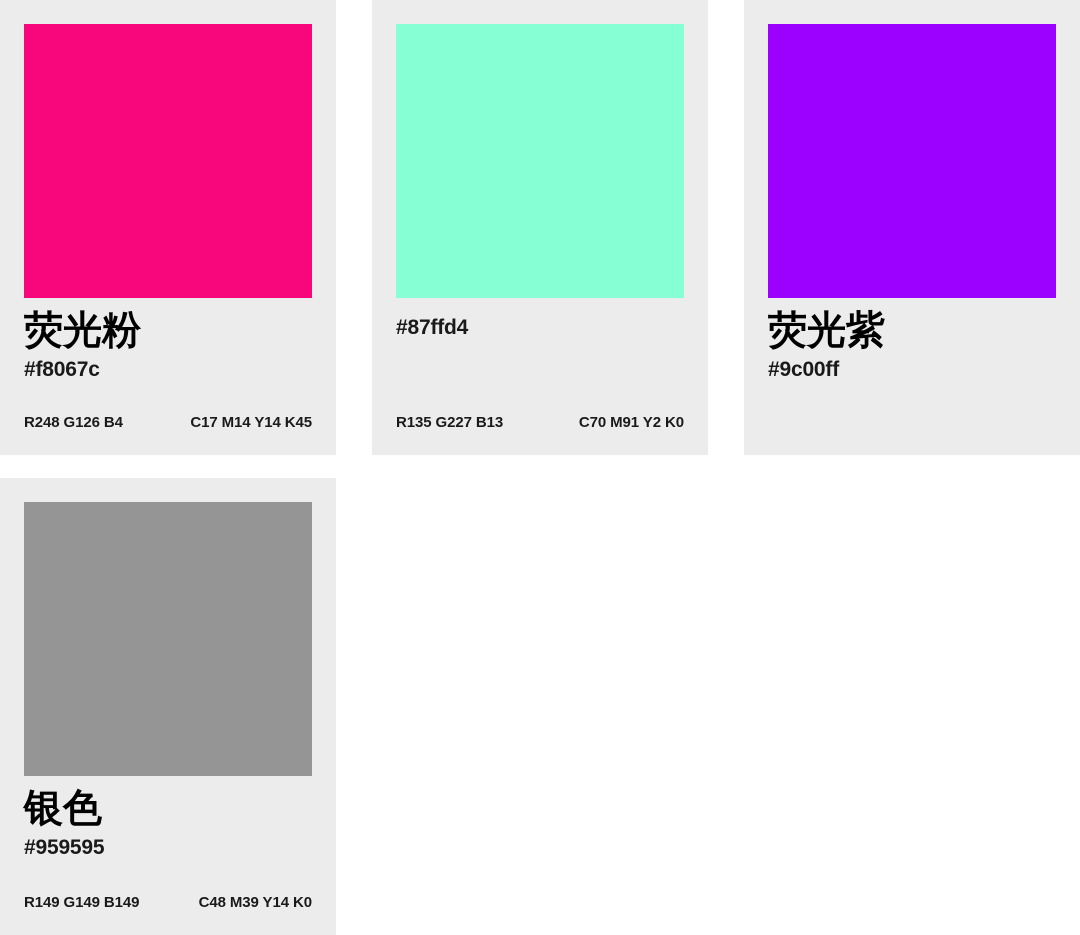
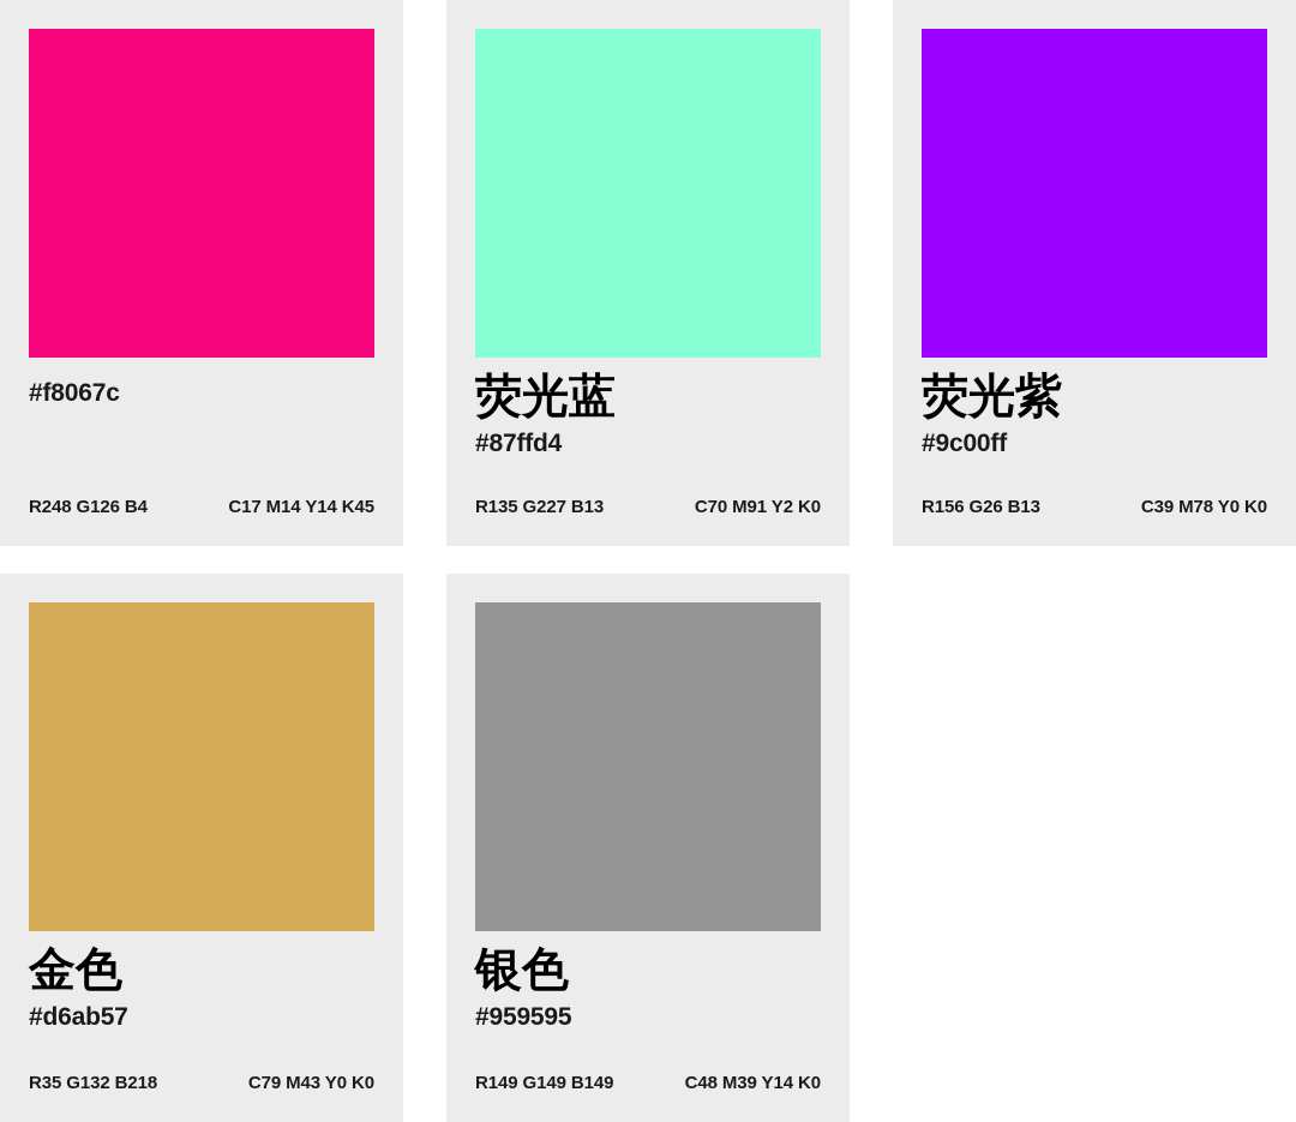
- 荧光粉
  #f8067c
  R248 G126 B4
  C17 M14 Y14 K45
+ 荧光蓝
  #87ffd4
  R135 G227 B13
  C70 M91 Y2 K0
  荧光紫
  #9c00ff
+ R156 G26 B13
+ C39 M78 Y0 K0
+ 金色
+ #d6ab57
+ R35 G132 B218
+ C79 M43 Y0 K0
  银色
  #959595
  R149 G149 B149
  C48 M39 Y14 K0
